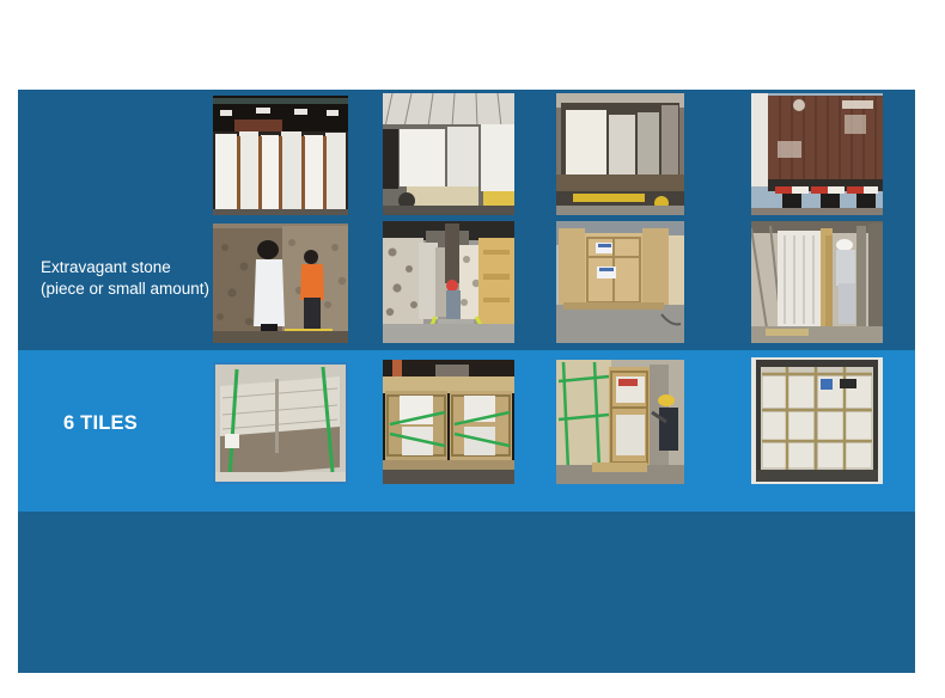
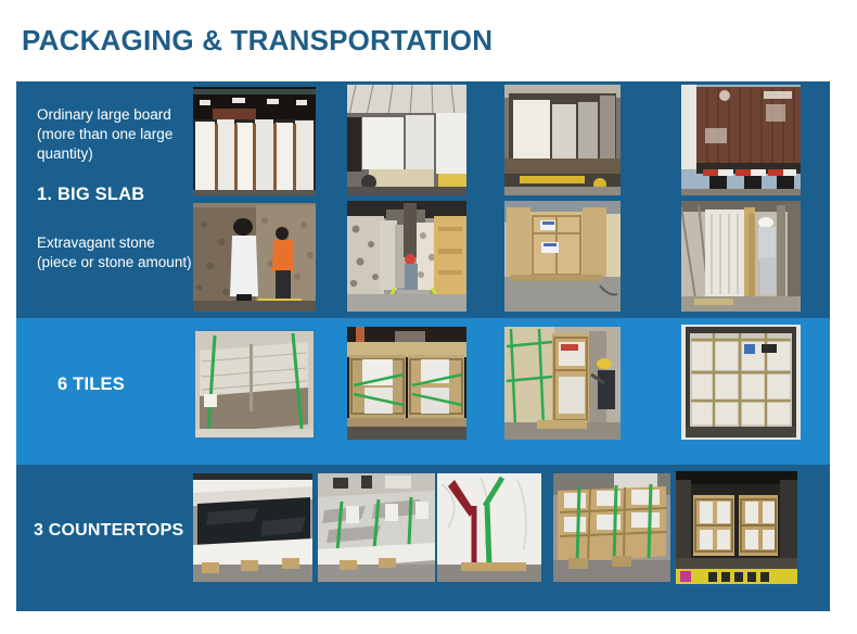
+ PACKAGING & TRANSPORTATION
+ Ordinary large board (more than one large quantity)
+ 1. BIG SLAB
- Extravagant stone (piece or small amount)
+ Extravagant stone (piece or stone amount)
  6 TILES
+ 3 COUNTERTOPS
